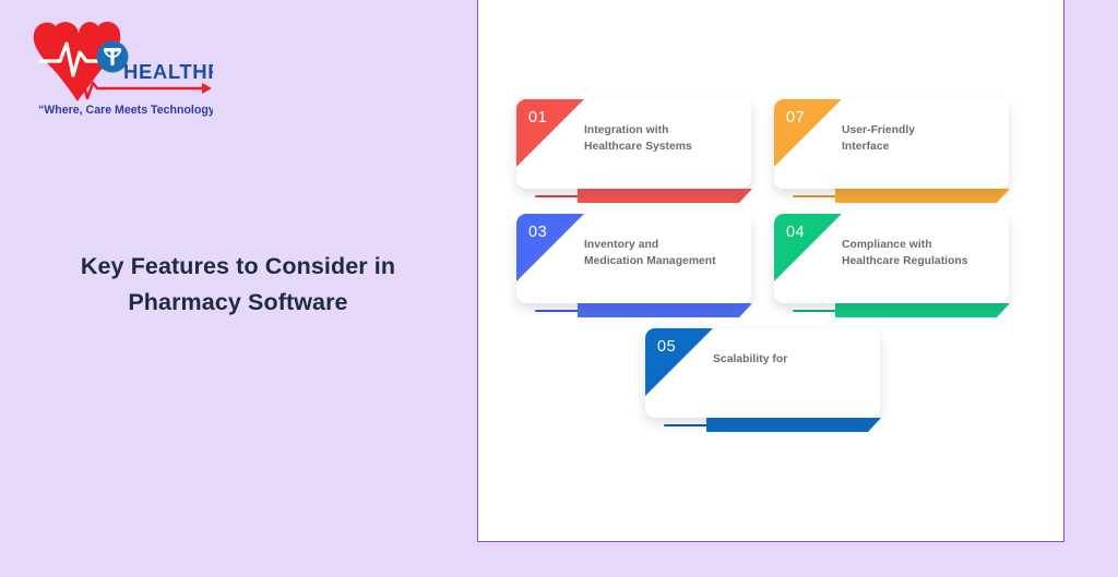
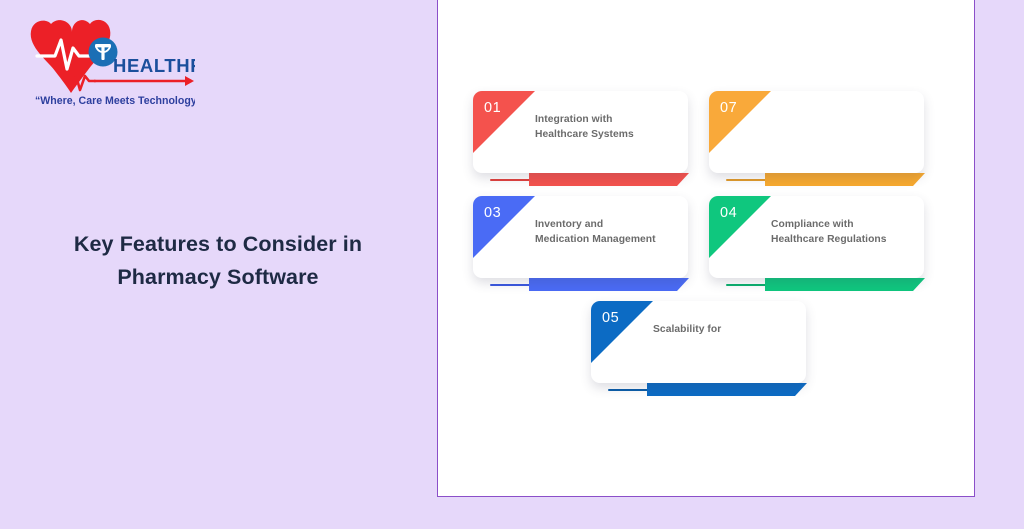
  “Where, Care Meets Technology
  Key Features to Consider in
  Pharmacy Software
  01
  Integration with
  Healthcare Systems
  07
- User-Friendly
- Interface
  03
  Inventory and
  Medication Management
  04
  Compliance with
  Healthcare Regulations
  05
  Scalability for
